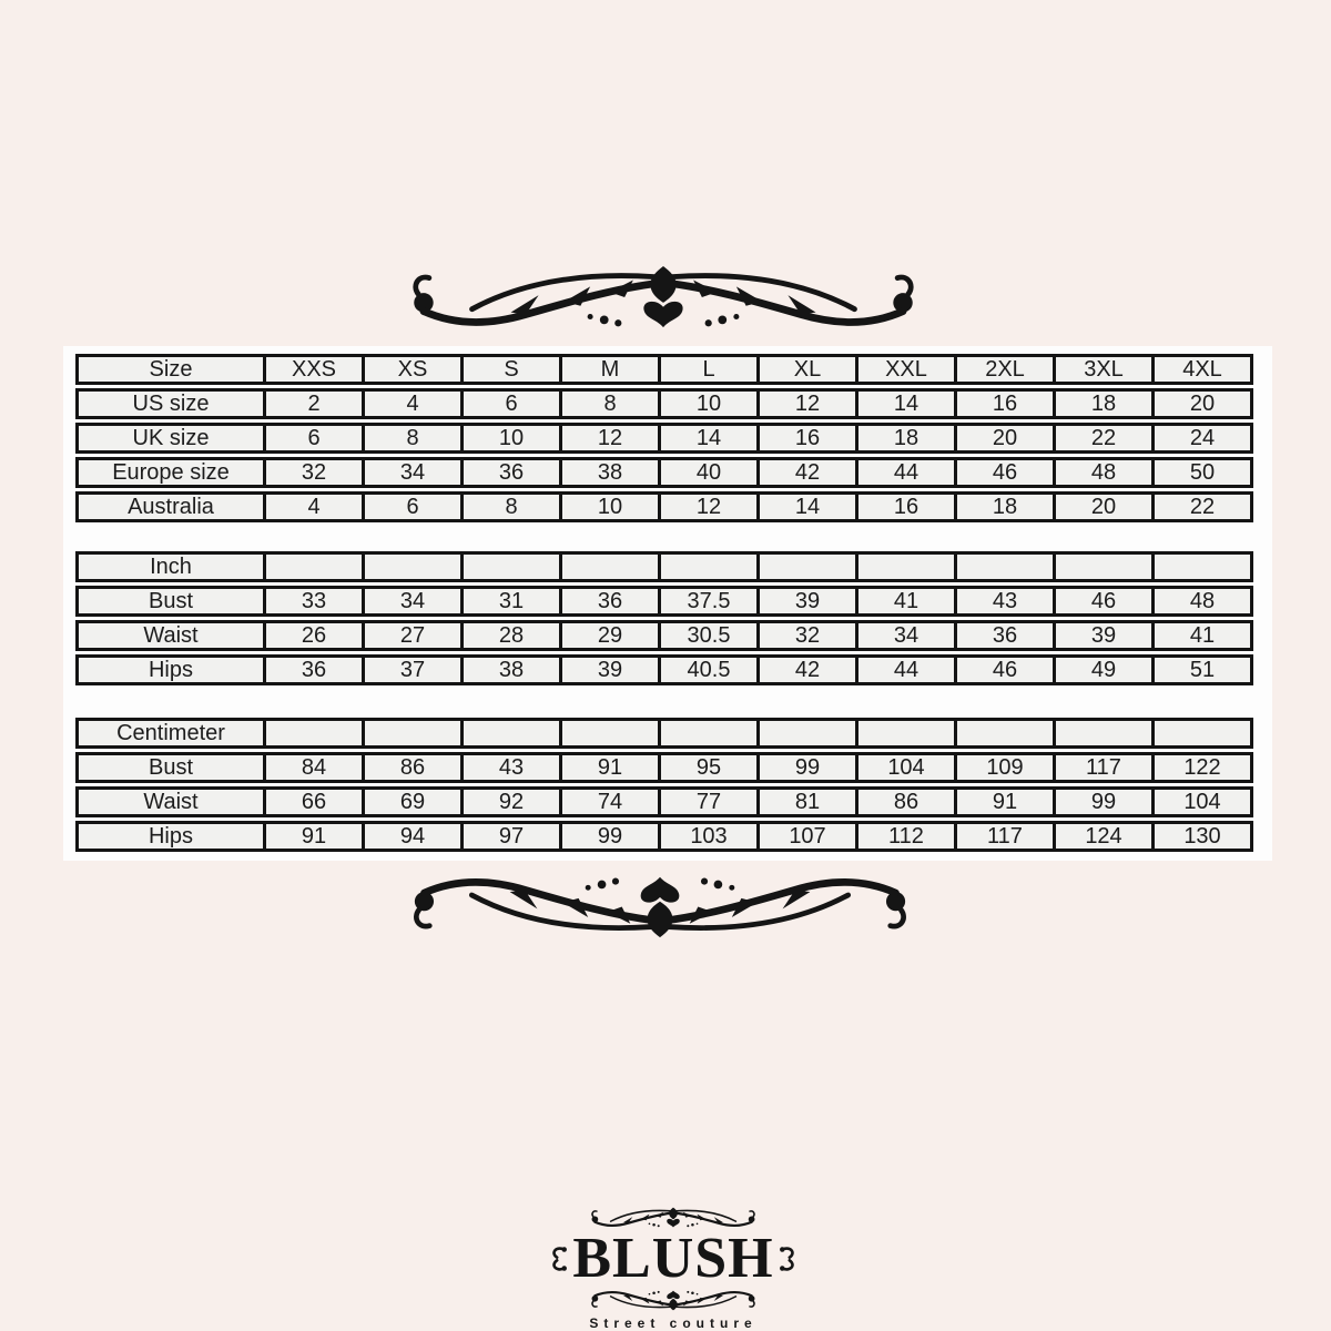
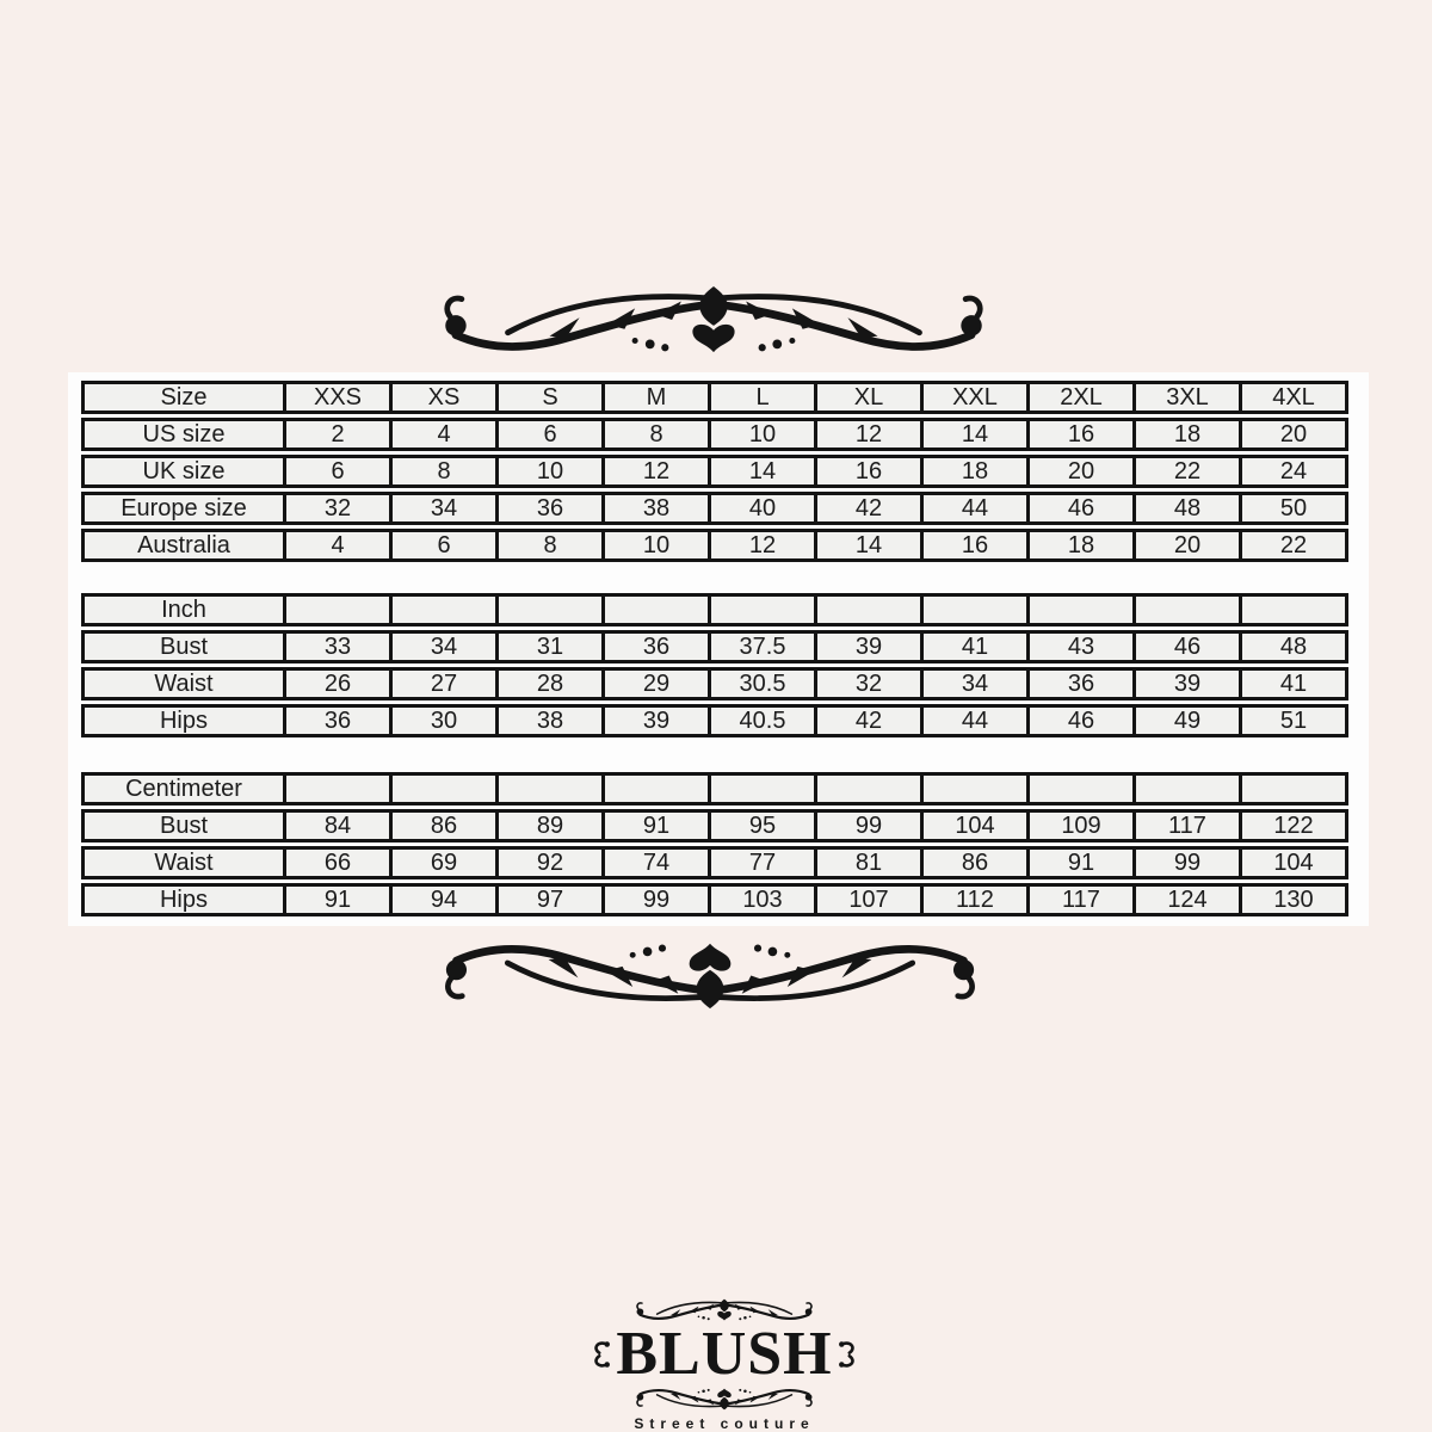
  Size	XXS	XS	S	M	L	XL	XXL	2XL	3XL	4XL
  US size	2	4	6	8	10	12	14	16	18	20
  UK size	6	8	10	12	14	16	18	20	22	24
  Europe size	32	34	36	38	40	42	44	46	48	50
  Australia	4	6	8	10	12	14	16	18	20	22
  Inch
  Bust	33	34	31	36	37.5	39	41	43	46	48
  Waist	26	27	28	29	30.5	32	34	36	39	41
- Hips	36	37	38	39	40.5	42	44	46	49	51
+ Hips	36	30	38	39	40.5	42	44	46	49	51
  Centimeter
- Bust	84	86	43	91	95	99	104	109	117	122
+ Bust	84	86	89	91	95	99	104	109	117	122
  Waist	66	69	92	74	77	81	86	91	99	104
  Hips	91	94	97	99	103	107	112	117	124	130
  BLUSH
  Street couture
